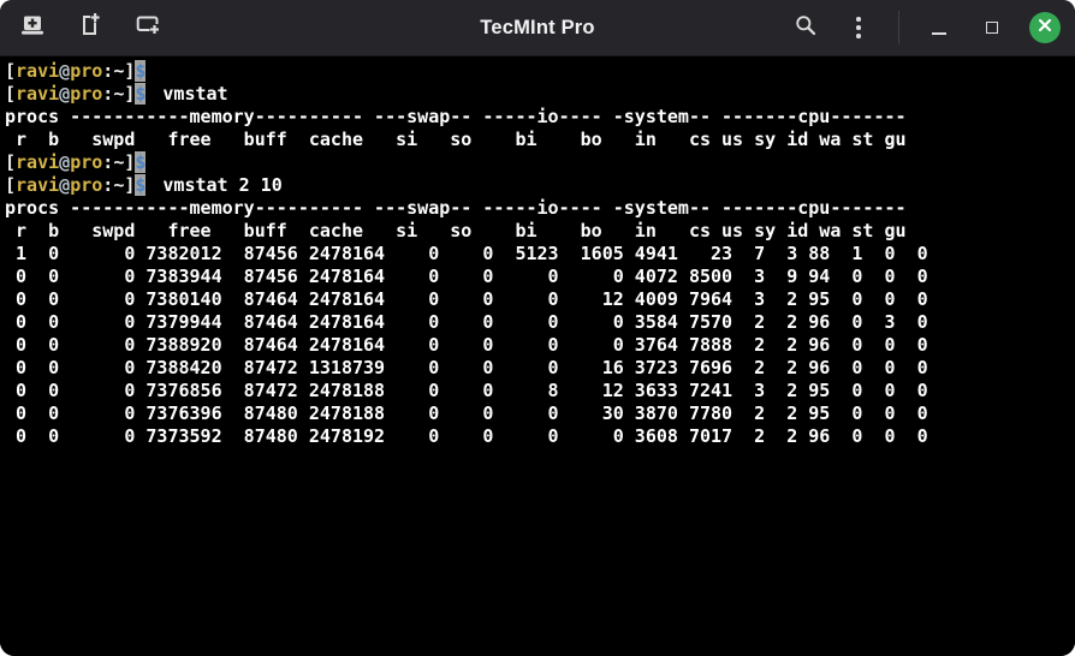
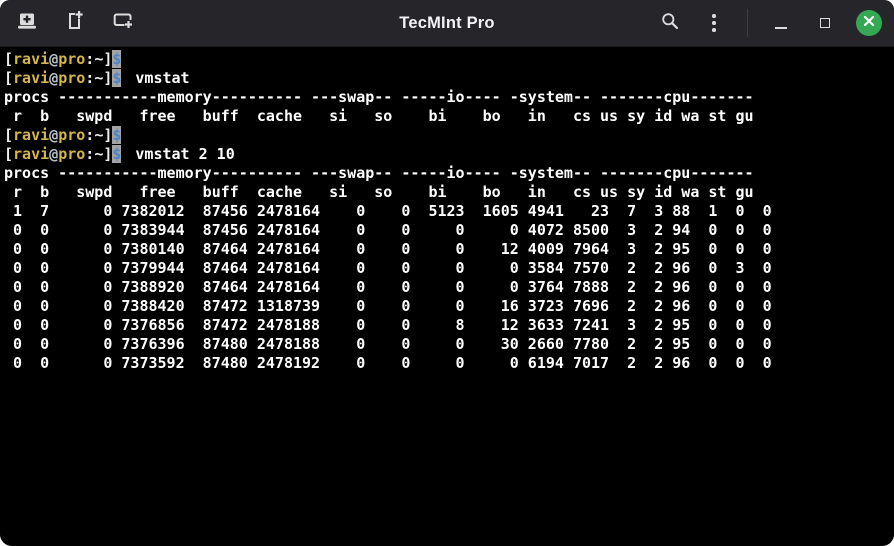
  TecMInt Pro
  [ravi@pro:~]$
  [ravi@pro:~]$ vmstat
  procs -----------memory---------- ---swap-- -----io---- -system-- -------cpu-------
  r b swpd free buff cache si so bi bo in cs us sy id wa st gu
  [ravi@pro:~]$
  [ravi@pro:~]$ vmstat 2 10
  procs -----------memory---------- ---swap-- -----io---- -system-- -------cpu-------
  r b swpd free buff cache si so bi bo in cs us sy id wa st gu
- 1 0 0 7382012 87456 2478164 0 0 5123 1605 4941 23 7 3 88 1 0 0
+ 1 7 0 7382012 87456 2478164 0 0 5123 1605 4941 23 7 3 88 1 0 0
- 0 0 0 7383944 87456 2478164 0 0 0 0 4072 8500 3 9 94 0 0 0
+ 0 0 0 7383944 87456 2478164 0 0 0 0 4072 8500 3 2 94 0 0 0
  0 0 0 7380140 87464 2478164 0 0 0 12 4009 7964 3 2 95 0 0 0
  0 0 0 7379944 87464 2478164 0 0 0 0 3584 7570 2 2 96 0 3 0
  0 0 0 7388920 87464 2478164 0 0 0 0 3764 7888 2 2 96 0 0 0
  0 0 0 7388420 87472 1318739 0 0 0 16 3723 7696 2 2 96 0 0 0
  0 0 0 7376856 87472 2478188 0 0 8 12 3633 7241 3 2 95 0 0 0
- 0 0 0 7376396 87480 2478188 0 0 0 30 3870 7780 2 2 95 0 0 0
+ 0 0 0 7376396 87480 2478188 0 0 0 30 2660 7780 2 2 95 0 0 0
- 0 0 0 7373592 87480 2478192 0 0 0 0 3608 7017 2 2 96 0 0 0
+ 0 0 0 7373592 87480 2478192 0 0 0 0 6194 7017 2 2 96 0 0 0
